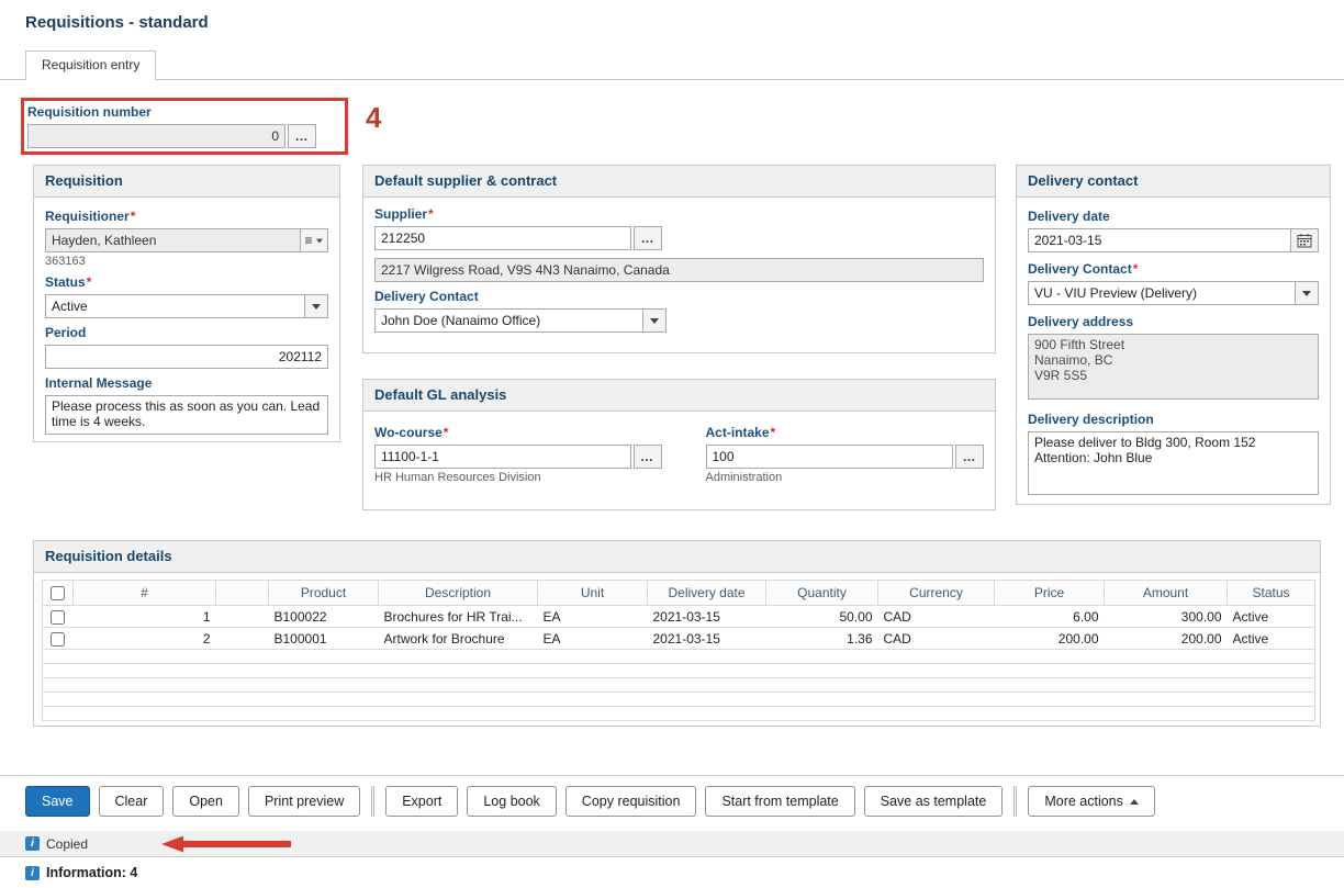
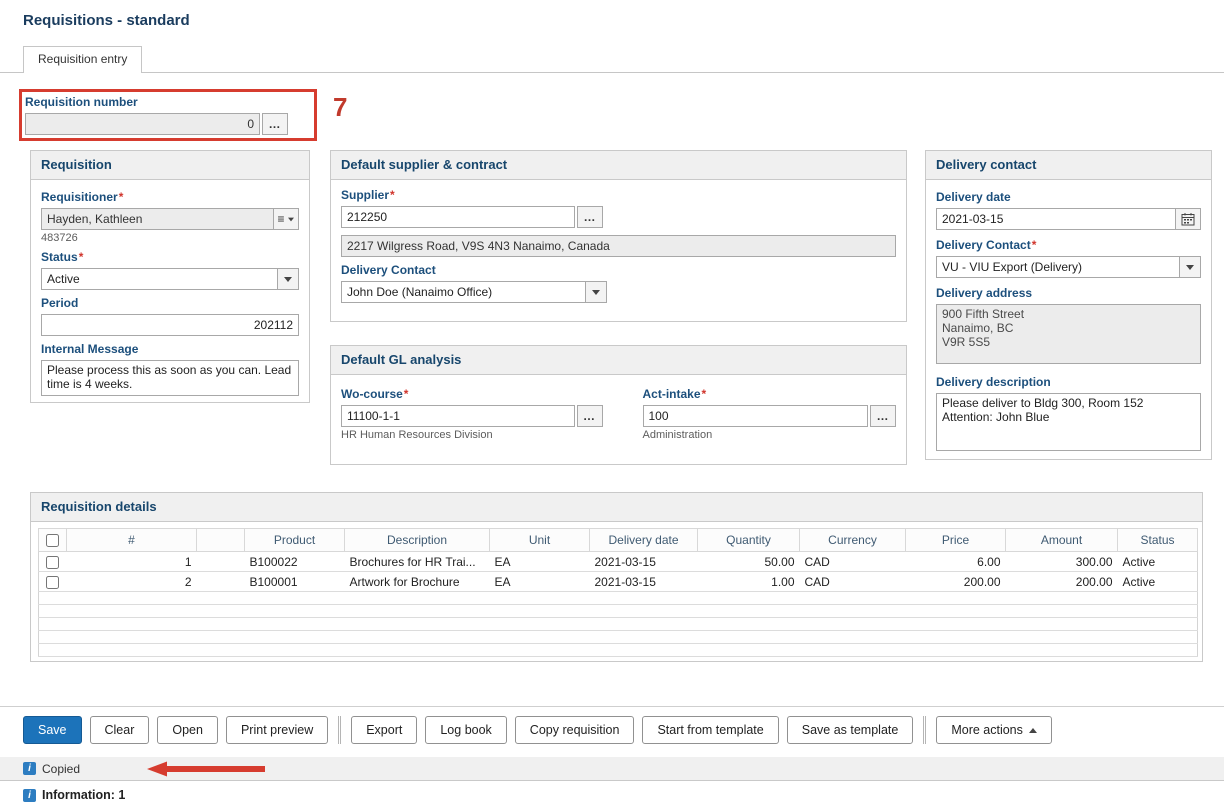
  Requisitions - standard
  Requisition entry
  Requisition number
  0
  …
  Requisition
  Requisitioner*
  Hayden, Kathleen
  ≡
- 363163
+ 483726
  Status*
  Active
  Period
  202112
  Internal Message
  Default supplier & contract
  Supplier*
  212250
  …
  2217 Wilgress Road, V9S 4N3 Nanaimo, Canada
  Delivery Contact
  John Doe (Nanaimo Office)
  Default GL analysis
  Wo-course*
  11100-1-1
  …
  HR Human Resources Division
  Act-intake*
  100
  …
  Administration
  Delivery contact
  Delivery date
  2021-03-15
  Delivery Contact*
- VU - VIU Preview (Delivery)
+ VU - VIU Export (Delivery)
  Delivery address
  900 Fifth Street
  Nanaimo, BC
  V9R 5S5
  Delivery description
  Please deliver to Bldg 300, Room 152
  Attention: John Blue
  Requisition details
  	#		Product	Description	Unit	Delivery date	Quantity	Currency	Price	Amount	Status
  	1		B100022	Brochures for HR Trai...	EA	2021-03-15	50.00	CAD	6.00	300.00	Active
- 	2		B100001	Artwork for Brochure	EA	2021-03-15	1.36	CAD	200.00	200.00	Active
+ 	2		B100001	Artwork for Brochure	EA	2021-03-15	1.00	CAD	200.00	200.00	Active
  Save
  Clear
  Open
  Print preview
  Export
  Log book
  Copy requisition
  Start from template
  Save as template
  More actions
  i
  Copied
  i
- Information: 4
+ Information: 1
- 4
+ 7
